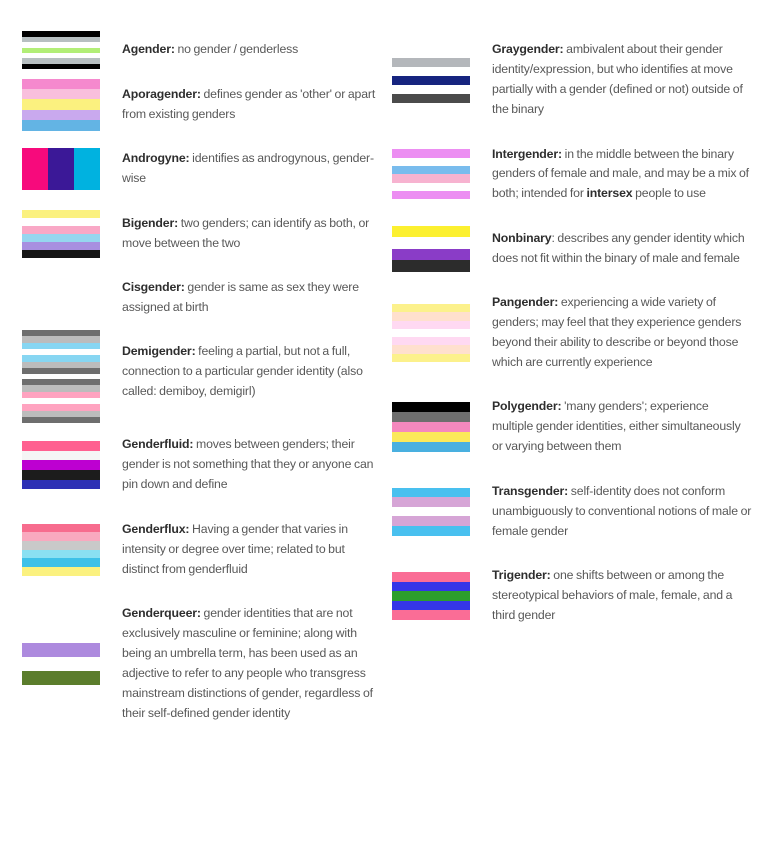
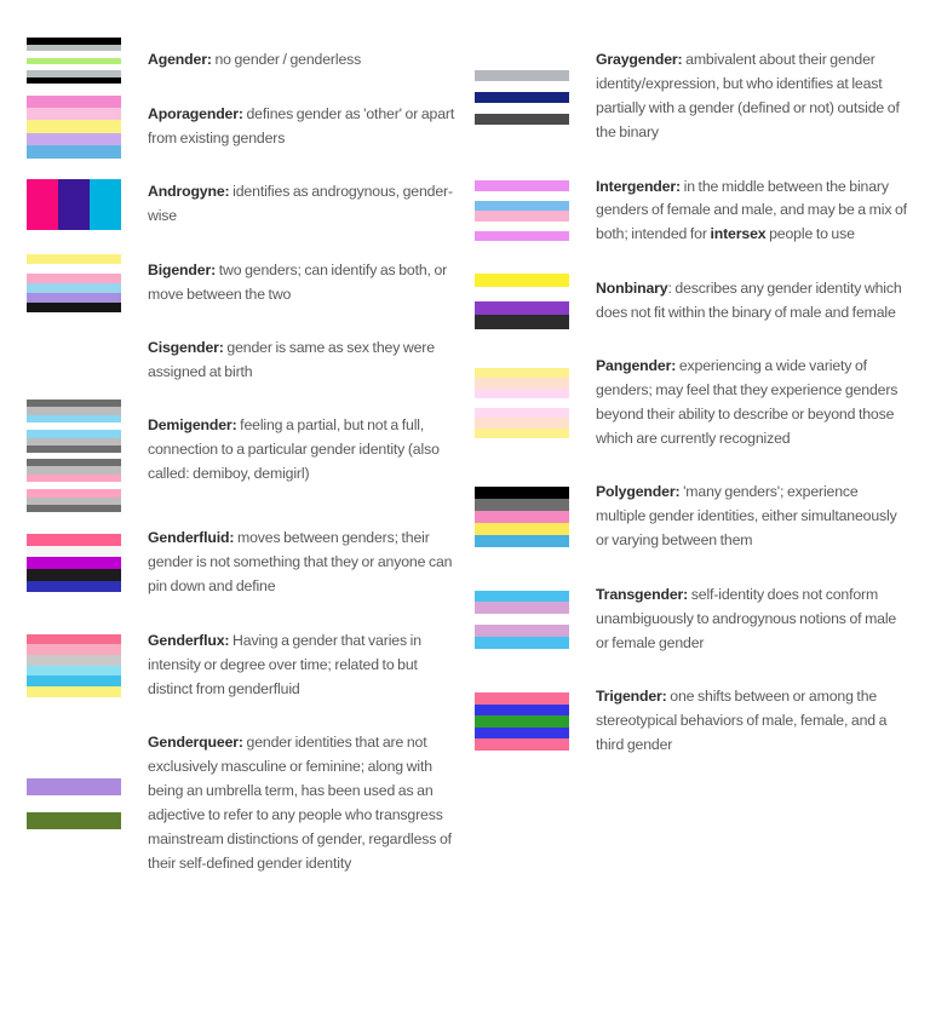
  Agender: no gender / genderless
  Aporagender: defines gender as 'other' or apart from existing genders
  Androgyne: identifies as androgynous, gender-wise
  Bigender: two genders; can identify as both, or move between the two
  Cisgender: gender is same as sex they were assigned at birth
  Demigender: feeling a partial, but not a full, connection to a particular gender identity (also called: demiboy, demigirl)
  Genderfluid: moves between genders; their gender is not something that they or anyone can pin down and define
  Genderflux: Having a gender that varies in intensity or degree over time; related to but distinct from genderfluid
  Genderqueer: gender identities that are not exclusively masculine or feminine; along with being an umbrella term, has been used as an adjective to refer to any people who transgress mainstream distinctions of gender, regardless of their self-defined gender identity
- Graygender: ambivalent about their gender identity/expression, but who identifies at move partially with a gender (defined or not) outside of the binary
+ Graygender: ambivalent about their gender identity/expression, but who identifies at least partially with a gender (defined or not) outside of the binary
  Intergender: in the middle between the binary genders of female and male, and may be a mix of both; intended for intersex people to use
  Nonbinary: describes any gender identity which does not fit within the binary of male and female
- Pangender: experiencing a wide variety of genders; may feel that they experience genders beyond their ability to describe or beyond those which are currently experience
+ Pangender: experiencing a wide variety of genders; may feel that they experience genders beyond their ability to describe or beyond those which are currently recognized
  Polygender: 'many genders'; experience multiple gender identities, either simultaneously or varying between them
- Transgender: self-identity does not conform unambiguously to conventional notions of male or female gender
+ Transgender: self-identity does not conform unambiguously to androgynous notions of male or female gender
  Trigender: one shifts between or among the stereotypical behaviors of male, female, and a third gender
